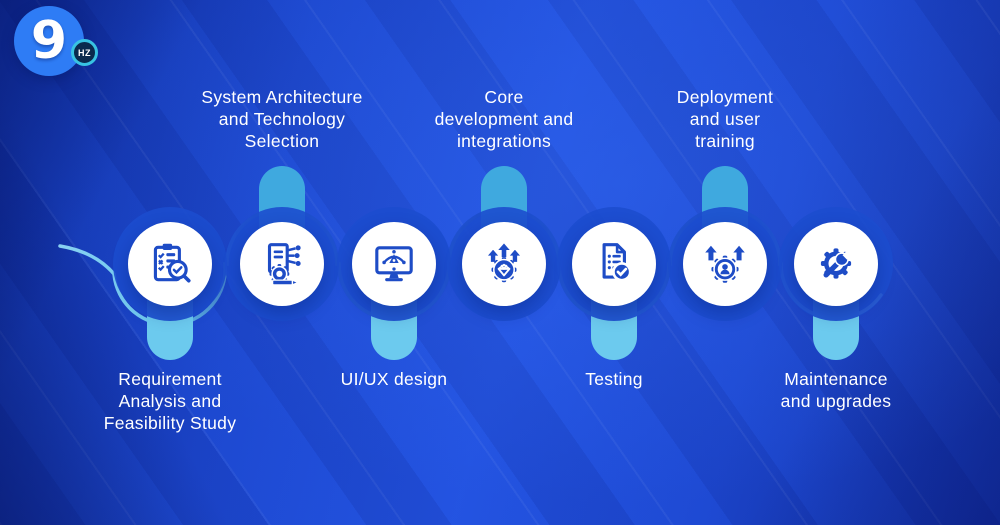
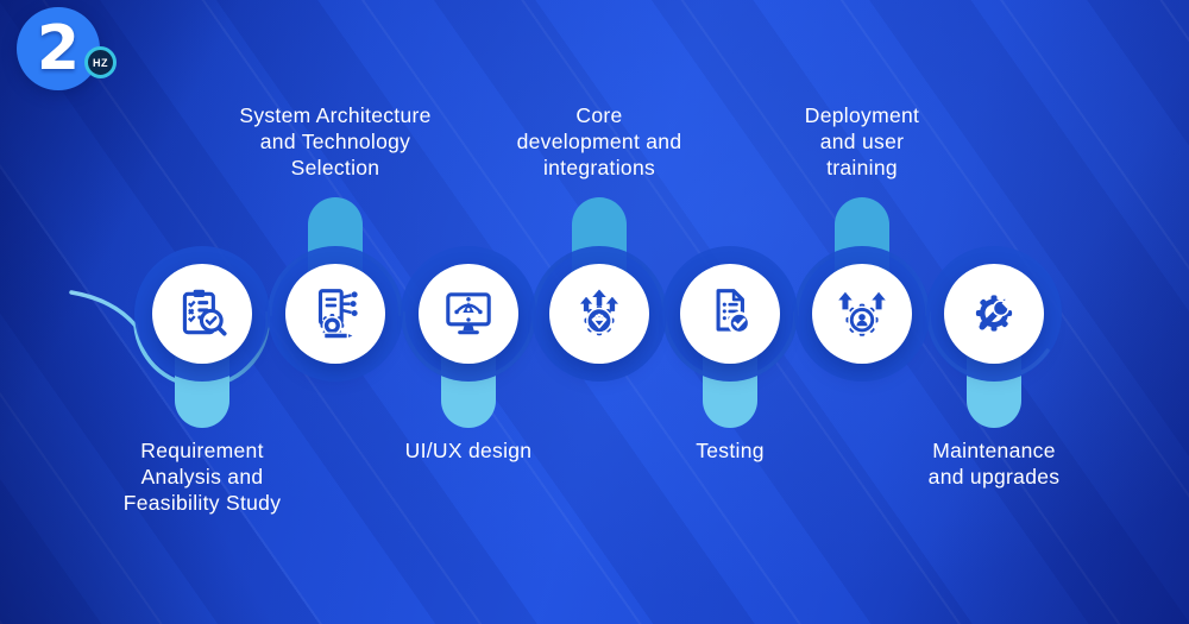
- 9
+ 2
  HZ
  Requirement
  Analysis and
  Feasibility Study
  System Architecture
  and Technology
  Selection
  UI/UX design
  Core
  development and
  integrations
  Testing
  Deployment
  and user
  training
  Maintenance
  and upgrades
